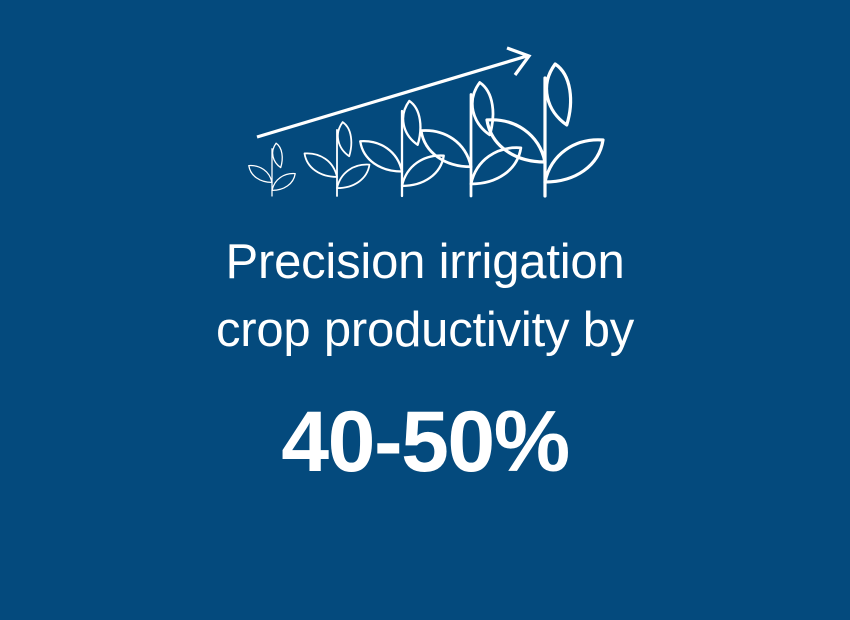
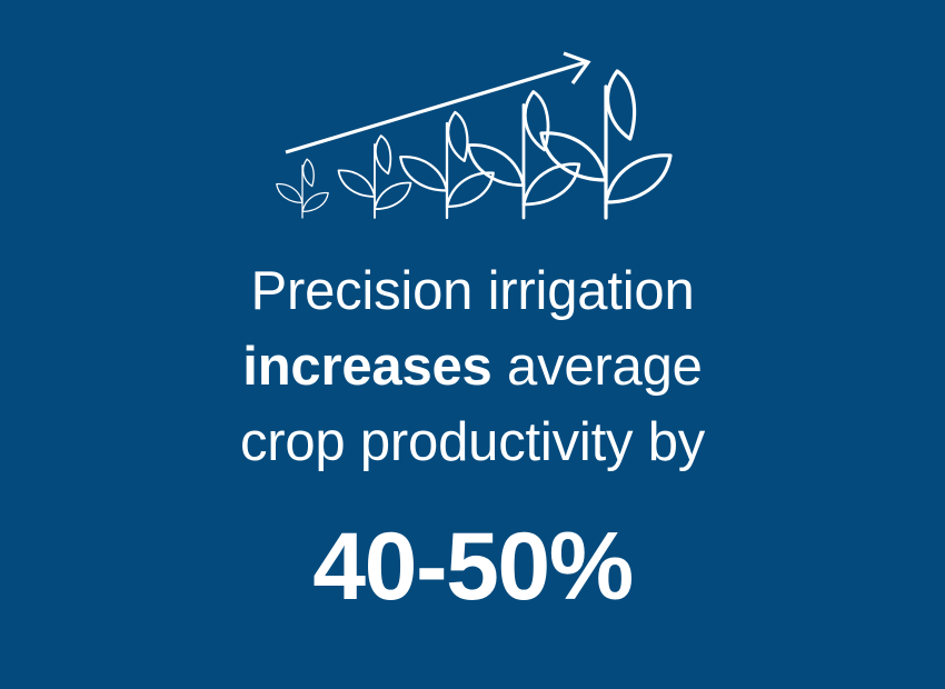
  Precision irrigation
+ increases average
  crop productivity by
  40-50%
